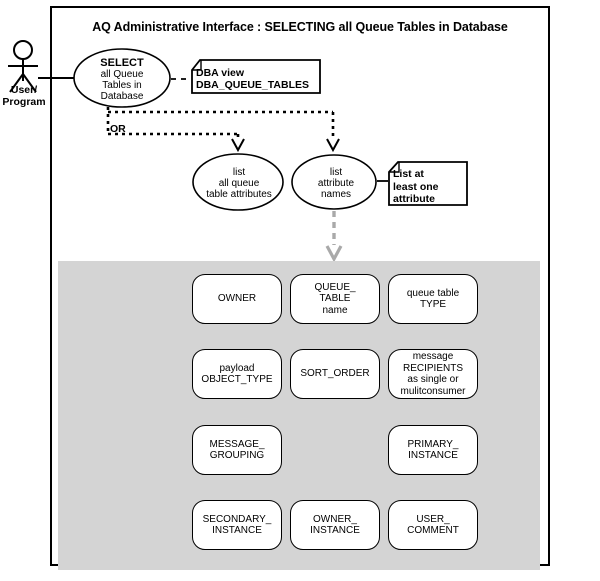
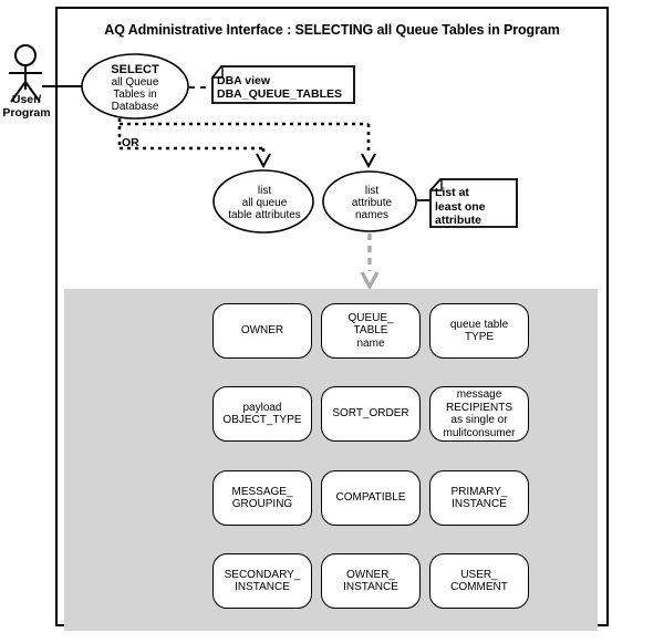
- AQ Administrative Interface : SELECTING all Queue Tables in Database
+ AQ Administrative Interface : SELECTING all Queue Tables in Program
  User/
  Program
  SELECT
  all Queue
  Tables in
  Database
  list
  all queue
  table attributes
  list
  attribute
  names
  DBA view
  DBA_QUEUE_TABLES
  List at
  least one
  attribute
  OR
  OWNER
  QUEUE_
  TABLE
  name
  queue table
  TYPE
  payload
  OBJECT_TYPE
  SORT_ORDER
  message
  RECIPIENTS
  as single or
  mulitconsumer
  MESSAGE_
  GROUPING
+ COMPATIBLE
  PRIMARY_
  INSTANCE
  SECONDARY_
  INSTANCE
  OWNER_
  INSTANCE
  USER_
  COMMENT
